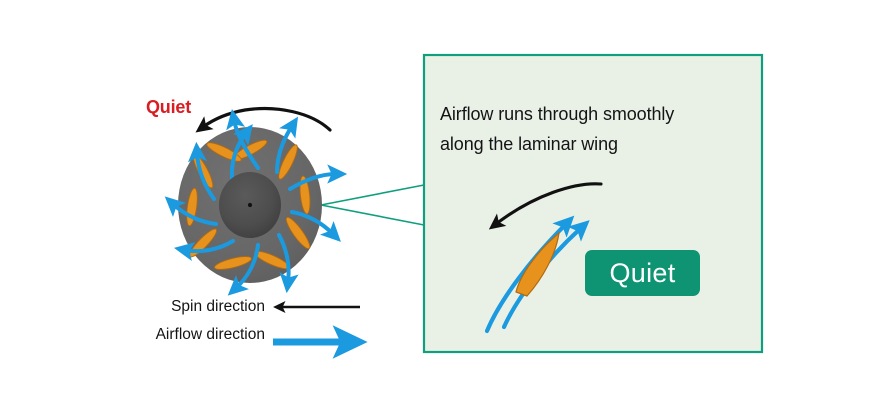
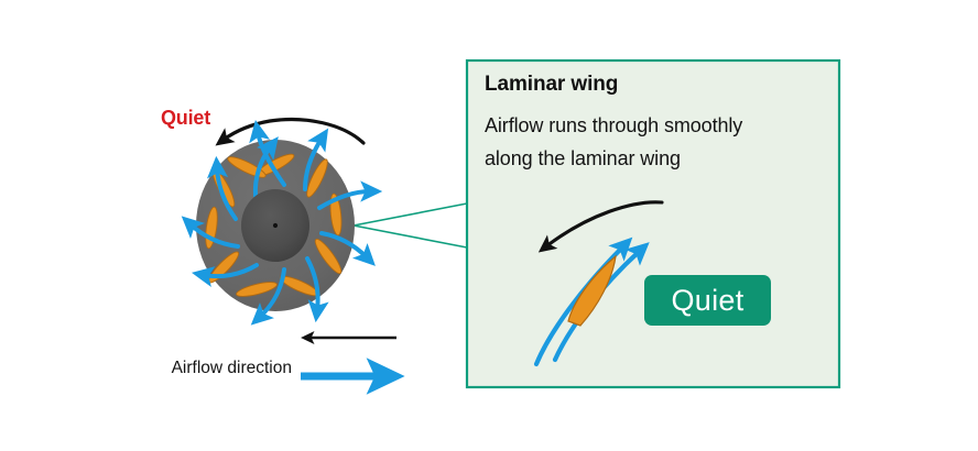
  Quiet
- Spin direction
  Airflow direction
+ Laminar wing
  Airflow runs through smoothly
  along the laminar wing
  Quiet
